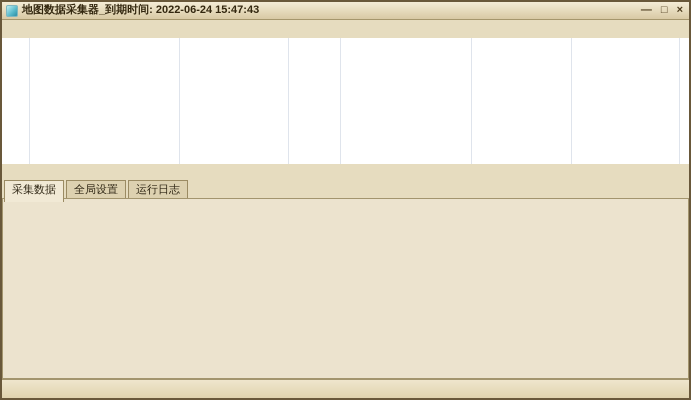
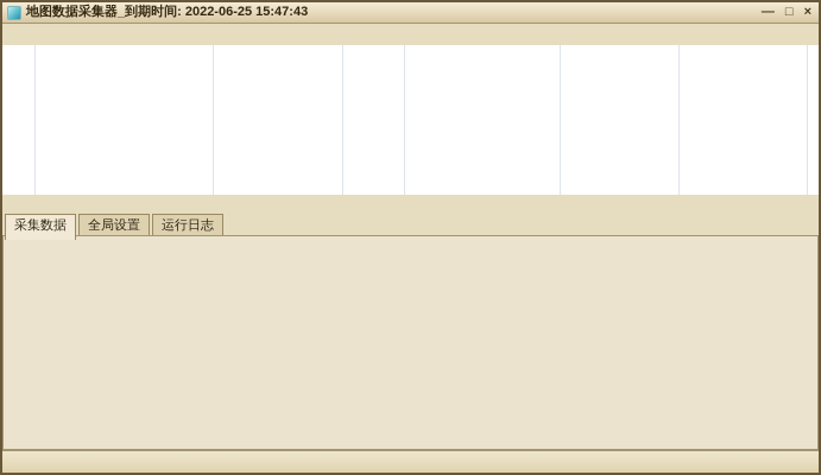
- 地图数据采集器_到期时间: 2022-06-24 15:47:43
+ 地图数据采集器_到期时间: 2022-06-25 15:47:43
  —
  □
  ×
  采集数据
  全局设置
  运行日志
